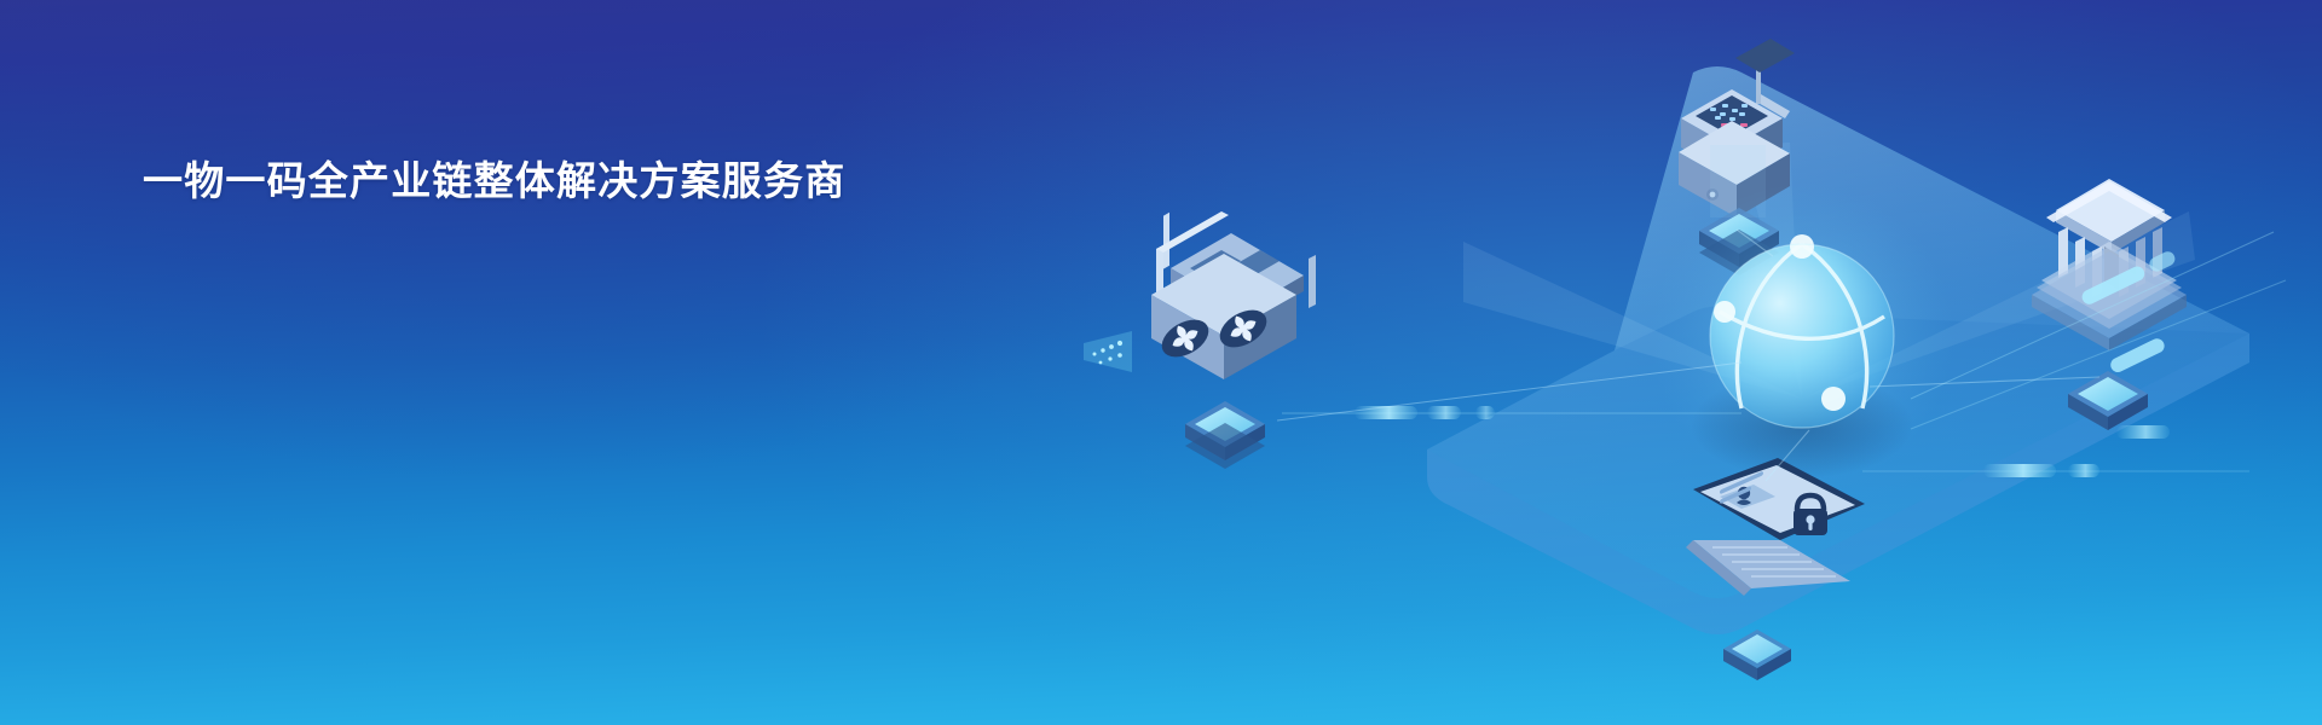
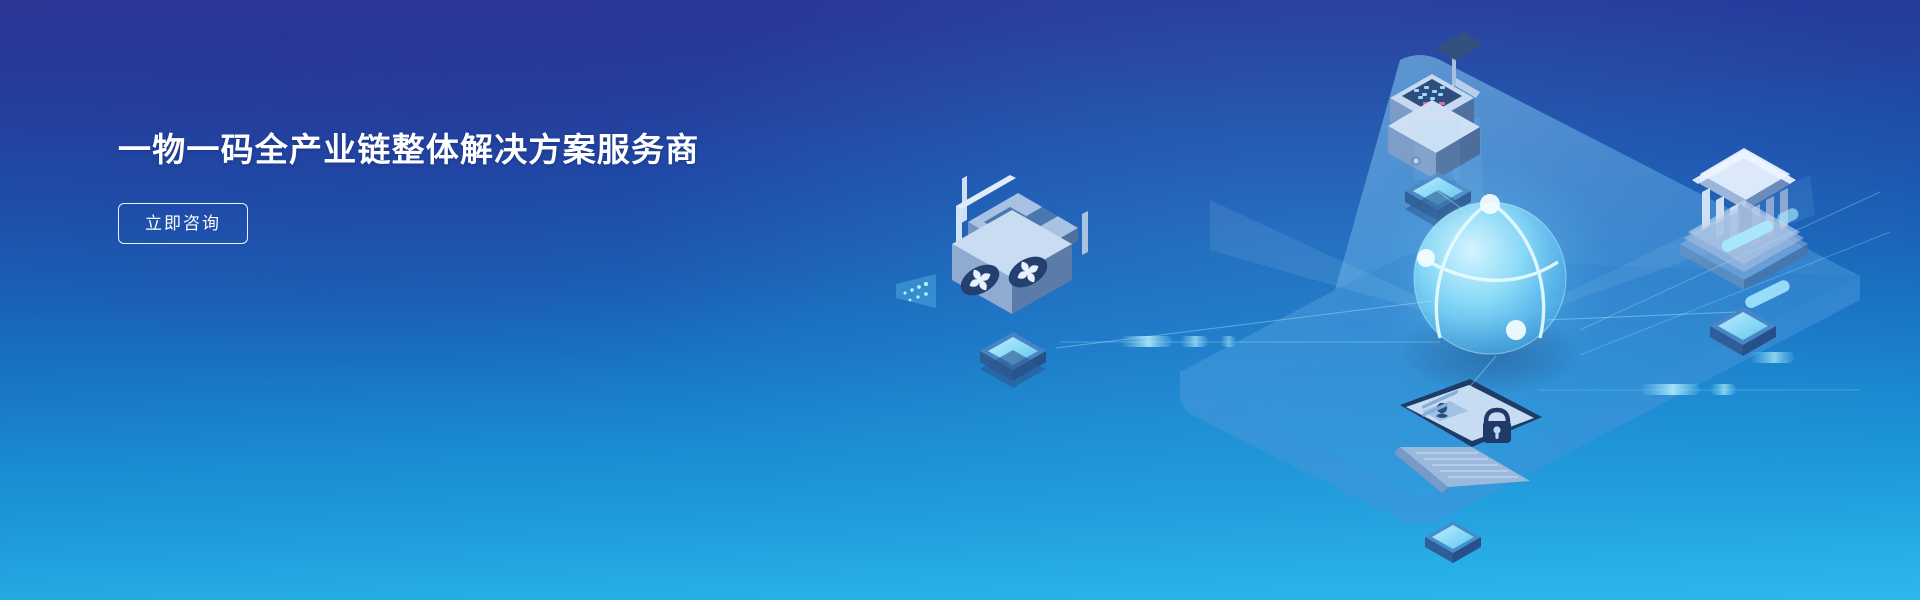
  一物一码全产业链整体解决方案服务商
+ 立即咨询
